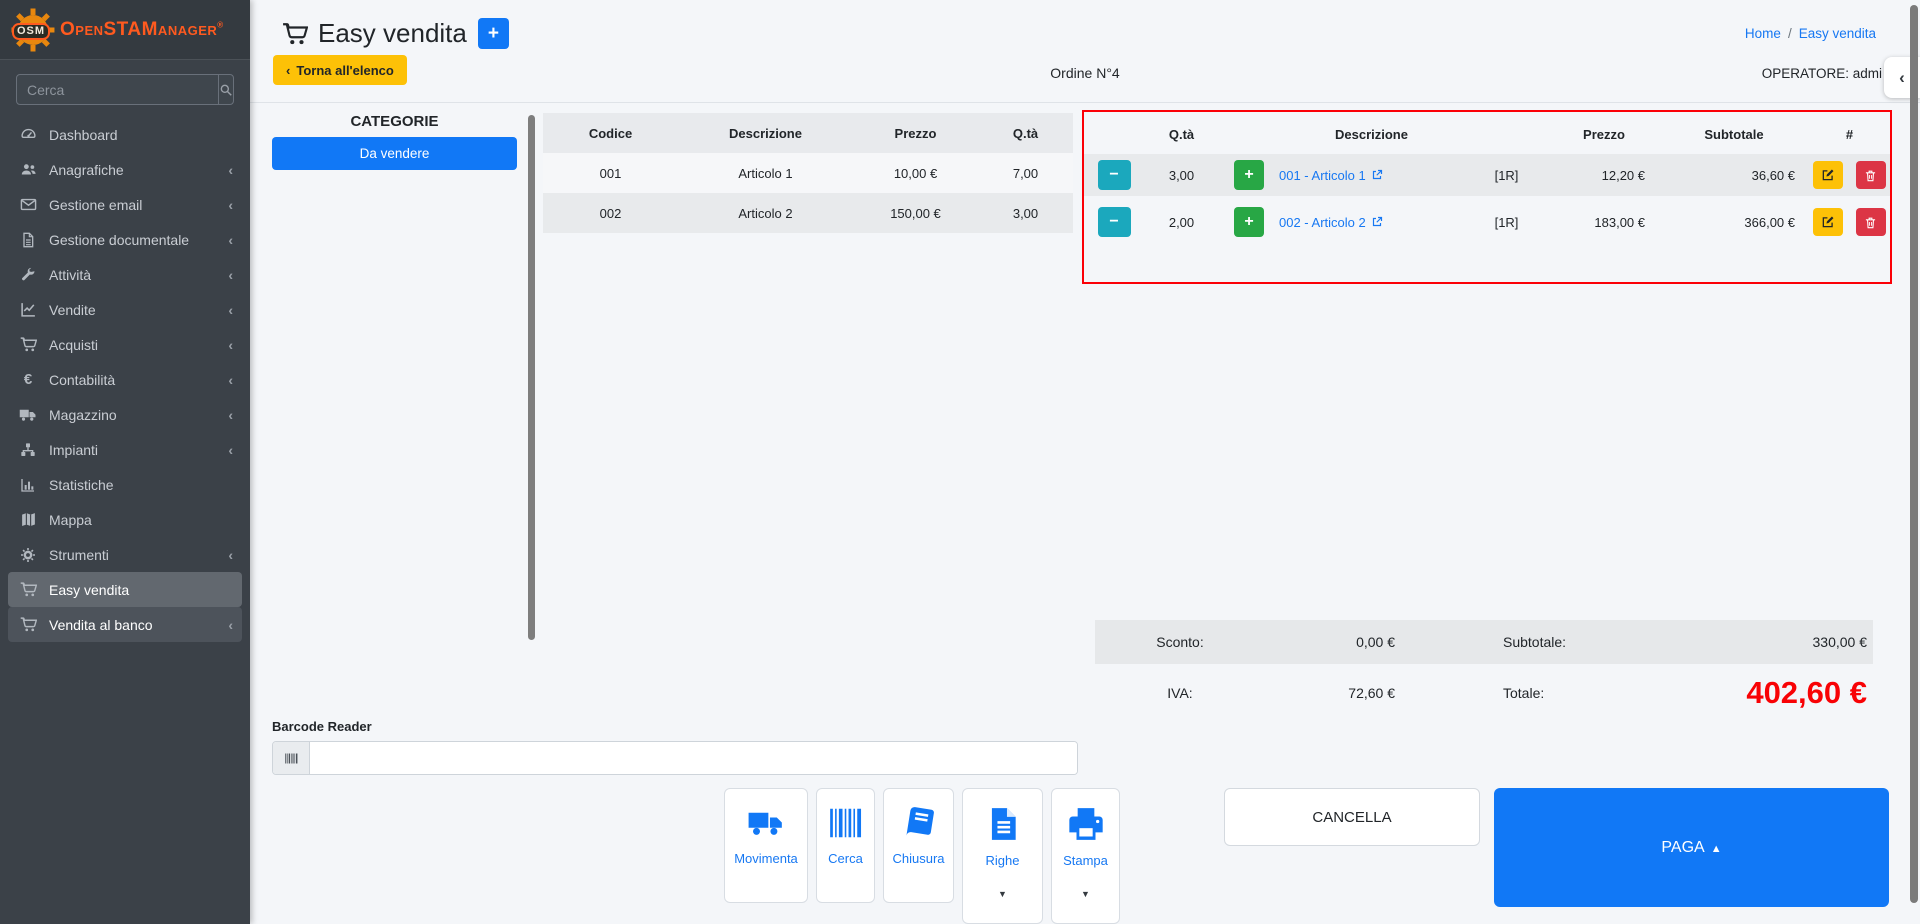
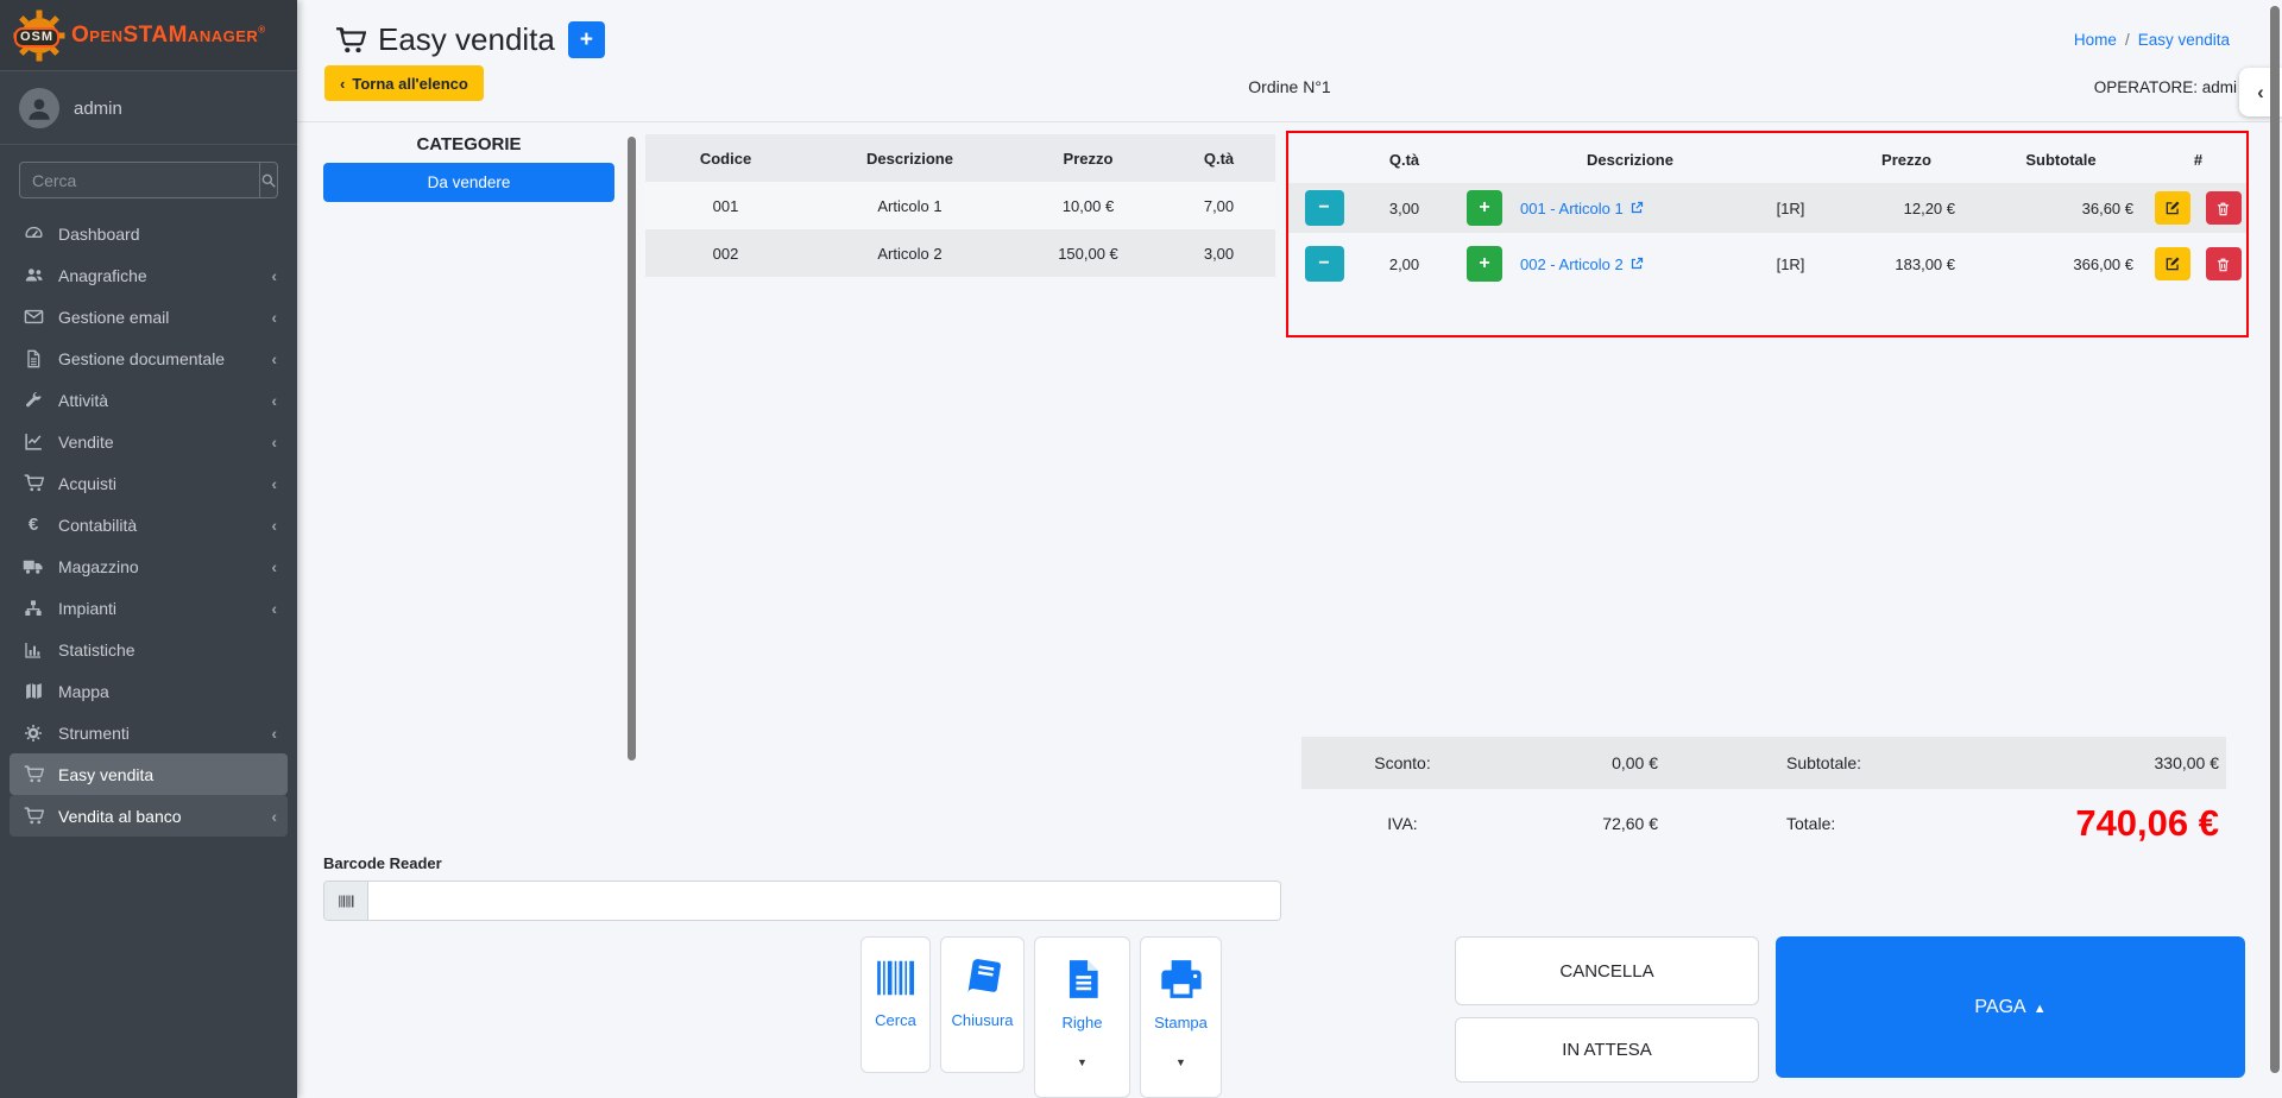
  OSM
  OpenSTAManager®
+ admin
  Cerca
  Dashboard
  Anagrafiche
  ‹
  Gestione email
  ‹
  Gestione documentale
  ‹
  Attività
  ‹
  Vendite
  ‹
  Acquisti
  ‹
  €
  Contabilità
  ‹
  Magazzino
  ‹
  Impianti
  ‹
  Statistiche
  Mappa
  Strumenti
  ‹
  Easy vendita
  Vendita al banco
  ‹
  Easy vendita
  +
  ‹
  Torna all'elenco
  Home
  /
  Easy vendita
- Ordine N°4
+ Ordine N°1
  OPERATORE: admi
  ‹
  CATEGORIE
  Da vendere
  Codice
  Descrizione
  Prezzo
  Q.tà
  001
  Articolo 1
  10,00 €
  7,00
  002
  Articolo 2
  150,00 €
  3,00
  Q.tà
  Descrizione
  Prezzo
  Subtotale
  #
  −
  3,00
  +
  001 - Articolo 1
  [1R]
  12,20 €
  36,60 €
  −
  2,00
  +
  002 - Articolo 2
  [1R]
  183,00 €
  366,00 €
  Sconto:
  0,00 €
  Subtotale:
  330,00 €
  IVA:
  72,60 €
  Totale:
- 402,60 €
+ 740,06 €
  Barcode Reader
- Movimenta
  Cerca
  Chiusura
  Righe
  ▼
  Stampa
  ▼
  CANCELLA
+ IN ATTESA
  PAGA ▲
